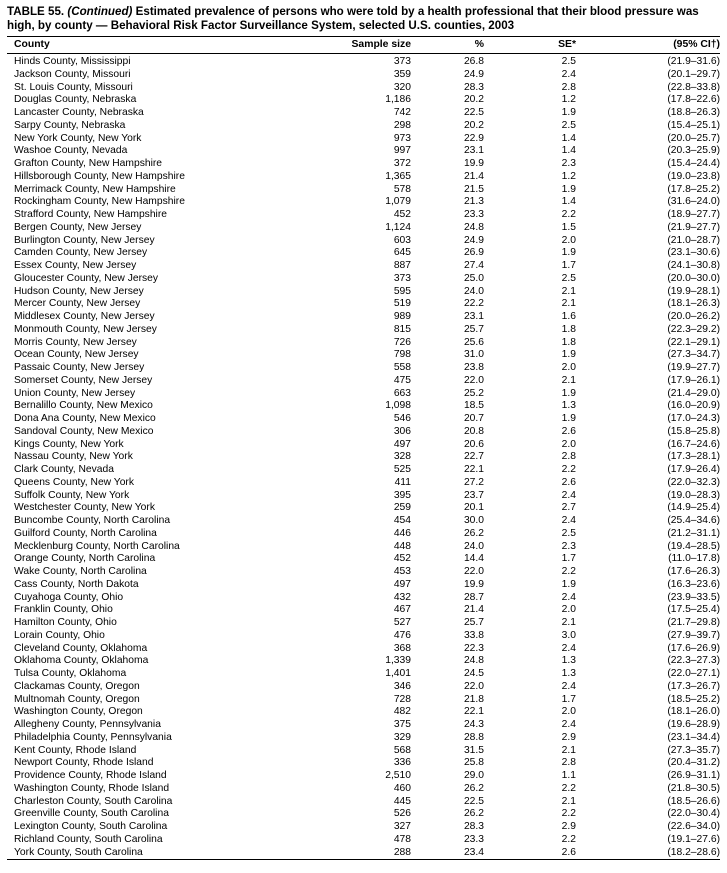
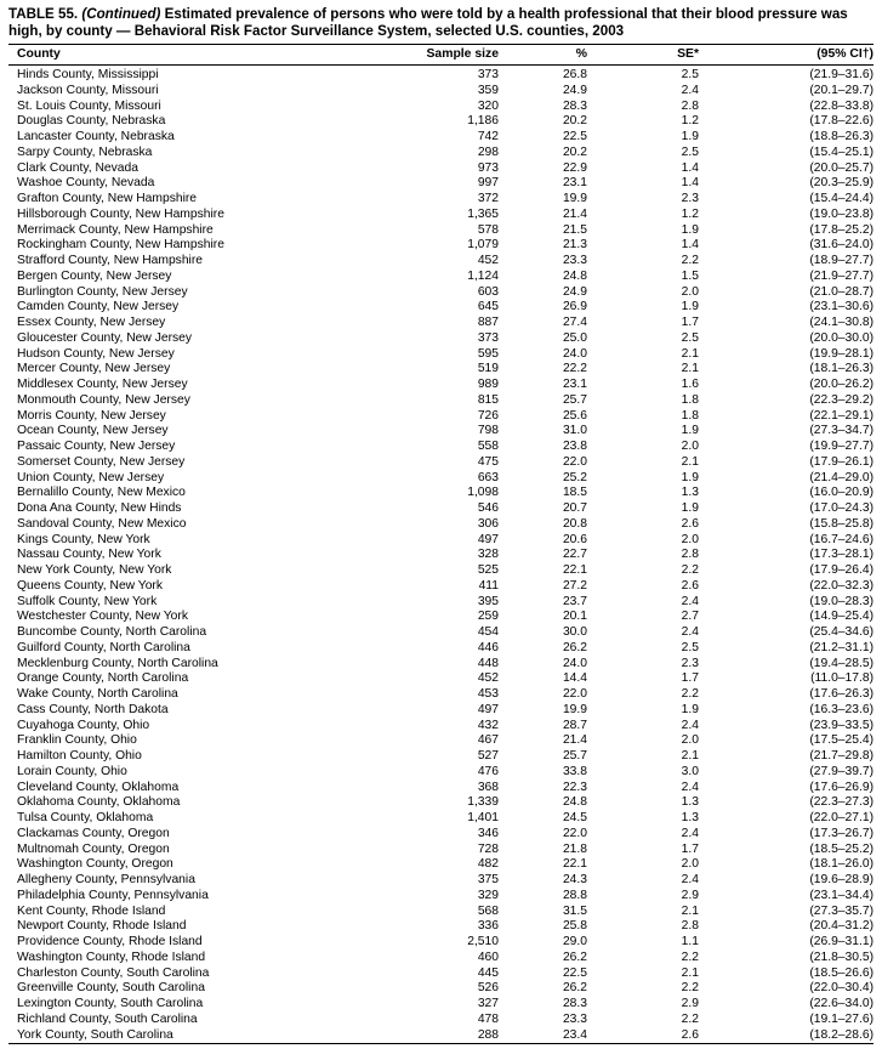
  TABLE 55. (Continued) Estimated prevalence of persons who were told by a health professional that their blood pressure was high, by county — Behavioral Risk Factor Surveillance System, selected U.S. counties, 2003
  County	Sample size	%	SE*	(95% CI†)
  Hinds County, Mississippi	373	26.8	2.5	(21.9–31.6)
  Jackson County, Missouri	359	24.9	2.4	(20.1–29.7)
  St. Louis County, Missouri	320	28.3	2.8	(22.8–33.8)
  Douglas County, Nebraska	1,186	20.2	1.2	(17.8–22.6)
  Lancaster County, Nebraska	742	22.5	1.9	(18.8–26.3)
  Sarpy County, Nebraska	298	20.2	2.5	(15.4–25.1)
- New York County, New York	973	22.9	1.4	(20.0–25.7)
+ Clark County, Nevada	973	22.9	1.4	(20.0–25.7)
  Washoe County, Nevada	997	23.1	1.4	(20.3–25.9)
  Grafton County, New Hampshire	372	19.9	2.3	(15.4–24.4)
  Hillsborough County, New Hampshire	1,365	21.4	1.2	(19.0–23.8)
  Merrimack County, New Hampshire	578	21.5	1.9	(17.8–25.2)
  Rockingham County, New Hampshire	1,079	21.3	1.4	(31.6–24.0)
  Strafford County, New Hampshire	452	23.3	2.2	(18.9–27.7)
  Bergen County, New Jersey	1,124	24.8	1.5	(21.9–27.7)
  Burlington County, New Jersey	603	24.9	2.0	(21.0–28.7)
  Camden County, New Jersey	645	26.9	1.9	(23.1–30.6)
  Essex County, New Jersey	887	27.4	1.7	(24.1–30.8)
  Gloucester County, New Jersey	373	25.0	2.5	(20.0–30.0)
  Hudson County, New Jersey	595	24.0	2.1	(19.9–28.1)
  Mercer County, New Jersey	519	22.2	2.1	(18.1–26.3)
  Middlesex County, New Jersey	989	23.1	1.6	(20.0–26.2)
  Monmouth County, New Jersey	815	25.7	1.8	(22.3–29.2)
  Morris County, New Jersey	726	25.6	1.8	(22.1–29.1)
  Ocean County, New Jersey	798	31.0	1.9	(27.3–34.7)
  Passaic County, New Jersey	558	23.8	2.0	(19.9–27.7)
  Somerset County, New Jersey	475	22.0	2.1	(17.9–26.1)
  Union County, New Jersey	663	25.2	1.9	(21.4–29.0)
  Bernalillo County, New Mexico	1,098	18.5	1.3	(16.0–20.9)
- Dona Ana County, New Mexico	546	20.7	1.9	(17.0–24.3)
+ Dona Ana County, New Hinds	546	20.7	1.9	(17.0–24.3)
  Sandoval County, New Mexico	306	20.8	2.6	(15.8–25.8)
  Kings County, New York	497	20.6	2.0	(16.7–24.6)
  Nassau County, New York	328	22.7	2.8	(17.3–28.1)
- Clark County, Nevada	525	22.1	2.2	(17.9–26.4)
+ New York County, New York	525	22.1	2.2	(17.9–26.4)
  Queens County, New York	411	27.2	2.6	(22.0–32.3)
  Suffolk County, New York	395	23.7	2.4	(19.0–28.3)
  Westchester County, New York	259	20.1	2.7	(14.9–25.4)
  Buncombe County, North Carolina	454	30.0	2.4	(25.4–34.6)
  Guilford County, North Carolina	446	26.2	2.5	(21.2–31.1)
  Mecklenburg County, North Carolina	448	24.0	2.3	(19.4–28.5)
  Orange County, North Carolina	452	14.4	1.7	(11.0–17.8)
  Wake County, North Carolina	453	22.0	2.2	(17.6–26.3)
  Cass County, North Dakota	497	19.9	1.9	(16.3–23.6)
  Cuyahoga County, Ohio	432	28.7	2.4	(23.9–33.5)
  Franklin County, Ohio	467	21.4	2.0	(17.5–25.4)
  Hamilton County, Ohio	527	25.7	2.1	(21.7–29.8)
  Lorain County, Ohio	476	33.8	3.0	(27.9–39.7)
  Cleveland County, Oklahoma	368	22.3	2.4	(17.6–26.9)
  Oklahoma County, Oklahoma	1,339	24.8	1.3	(22.3–27.3)
  Tulsa County, Oklahoma	1,401	24.5	1.3	(22.0–27.1)
  Clackamas County, Oregon	346	22.0	2.4	(17.3–26.7)
  Multnomah County, Oregon	728	21.8	1.7	(18.5–25.2)
  Washington County, Oregon	482	22.1	2.0	(18.1–26.0)
  Allegheny County, Pennsylvania	375	24.3	2.4	(19.6–28.9)
  Philadelphia County, Pennsylvania	329	28.8	2.9	(23.1–34.4)
  Kent County, Rhode Island	568	31.5	2.1	(27.3–35.7)
  Newport County, Rhode Island	336	25.8	2.8	(20.4–31.2)
  Providence County, Rhode Island	2,510	29.0	1.1	(26.9–31.1)
  Washington County, Rhode Island	460	26.2	2.2	(21.8–30.5)
  Charleston County, South Carolina	445	22.5	2.1	(18.5–26.6)
  Greenville County, South Carolina	526	26.2	2.2	(22.0–30.4)
  Lexington County, South Carolina	327	28.3	2.9	(22.6–34.0)
  Richland County, South Carolina	478	23.3	2.2	(19.1–27.6)
  York County, South Carolina	288	23.4	2.6	(18.2–28.6)
